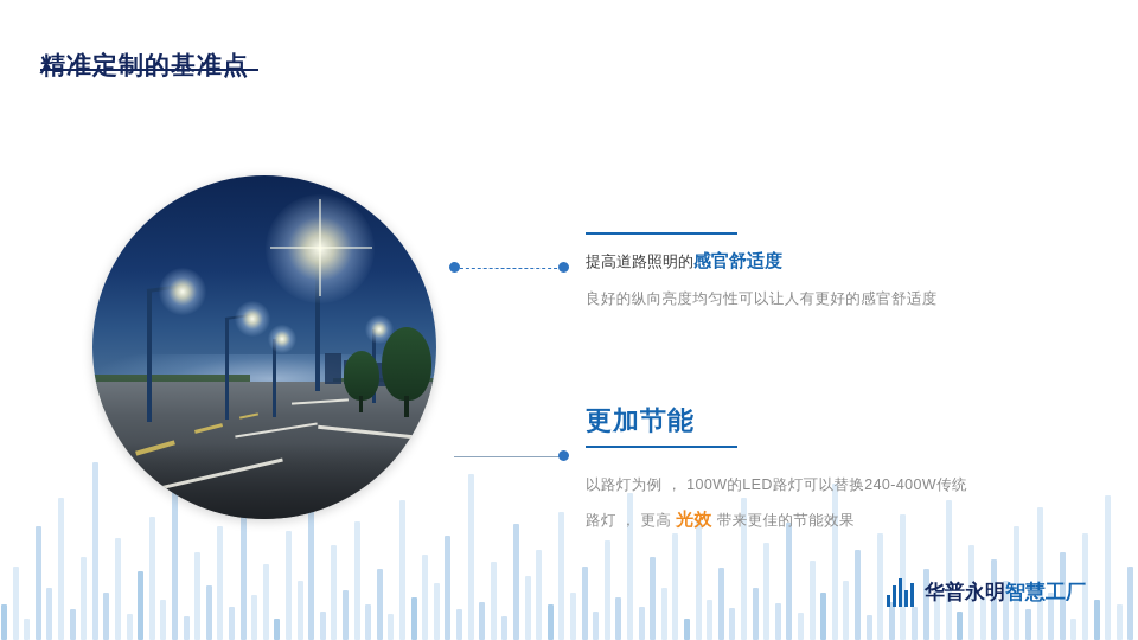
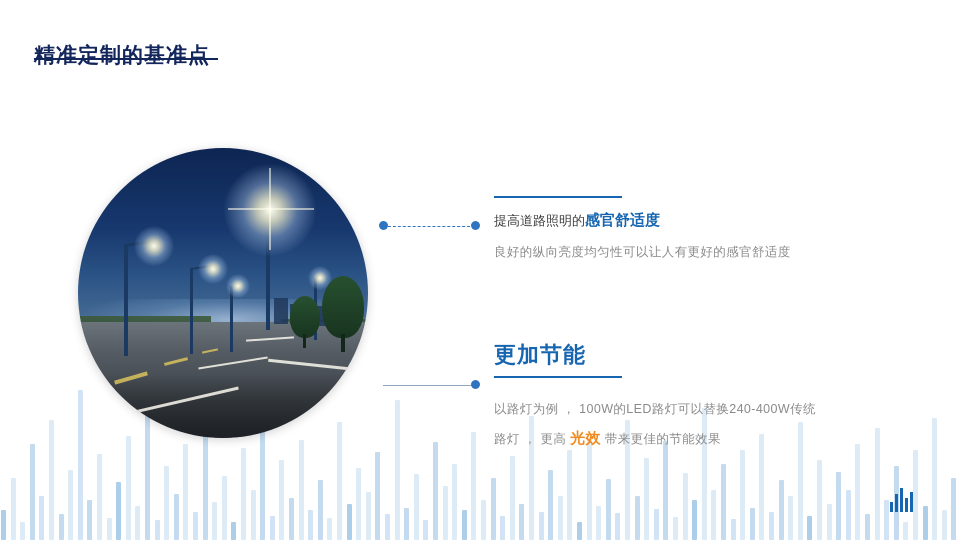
  精准定制的基准点
  提高道路照明的感官舒适度
  良好的纵向亮度均匀性可以让人有更好的感官舒适度
  更加节能
  以路灯为例 ， 100W的LED路灯可以替换240-400W传统
  路灯 ， 更高 光效 带来更佳的节能效果
- 华普永明智慧工厂
